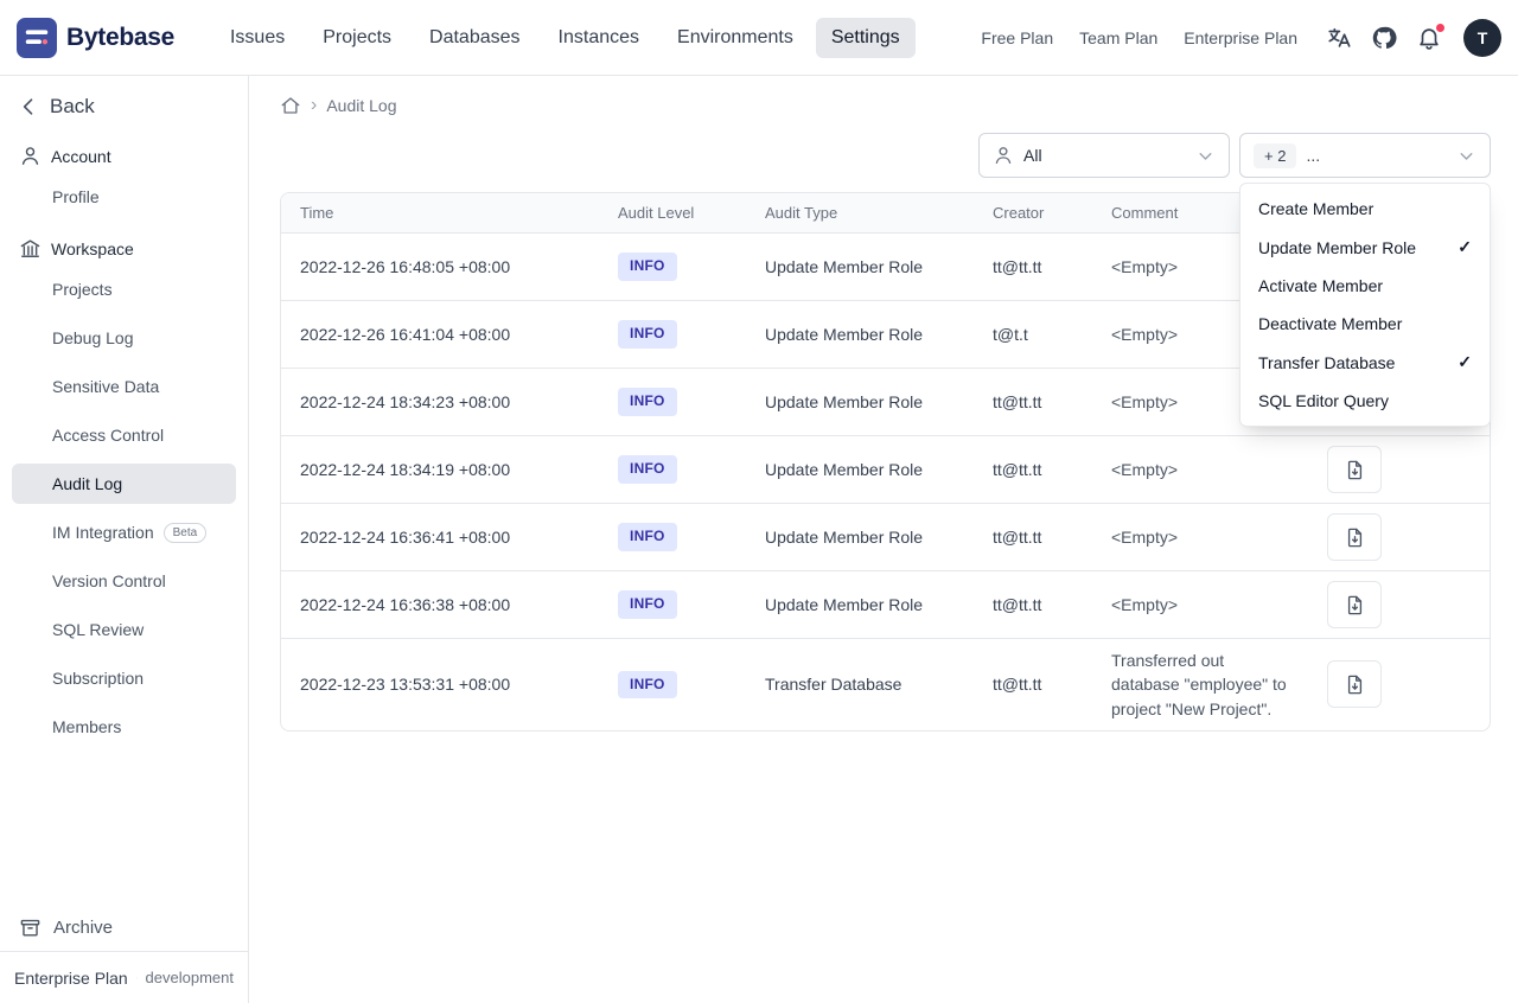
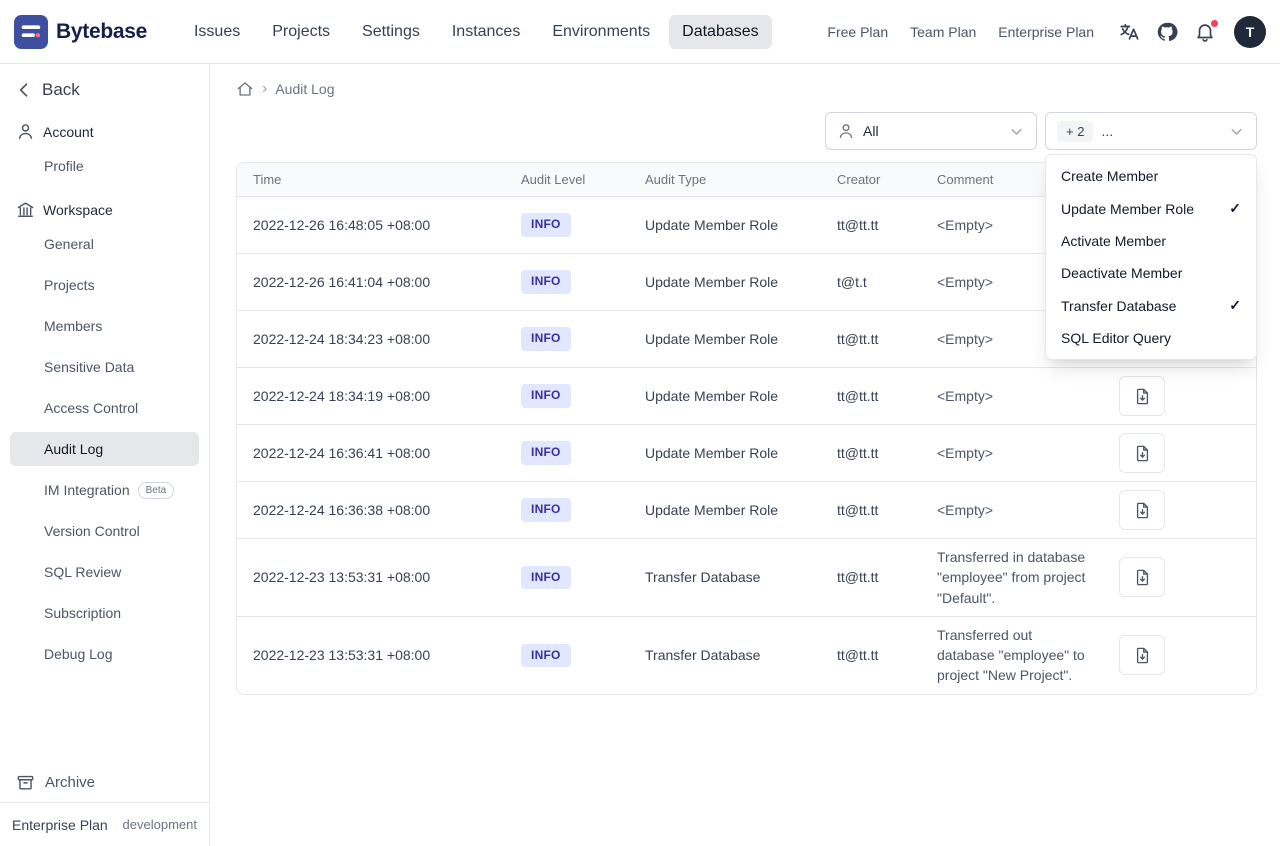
  Bytebase
  Issues
  Projects
- Databases
+ Settings
  Instances
  Environments
- Settings
+ Databases
  Free Plan
  Team Plan
  Enterprise Plan
  T
  Back
  Account
  Profile
  Workspace
+ General
  Projects
- Debug Log
+ Members
  Sensitive Data
  Access Control
  Audit Log
  IM Integration
  Beta
  Version Control
  SQL Review
  Subscription
- Members
+ Debug Log
  Archive
  Enterprise Plan
  development
  ›
  Audit Log
  All
  + 2
  ...
  Time	Audit Level	Audit Type	Creator	Comment
  2022-12-26 16:48:05 +08:00	INFO	Update Member Role	tt@tt.tt	<Empty>
  2022-12-26 16:41:04 +08:00	INFO	Update Member Role	t@t.t	<Empty>
  2022-12-24 18:34:23 +08:00	INFO	Update Member Role	tt@tt.tt	<Empty>
  2022-12-24 18:34:19 +08:00	INFO	Update Member Role	tt@tt.tt	<Empty>
  2022-12-24 16:36:41 +08:00	INFO	Update Member Role	tt@tt.tt	<Empty>
  2022-12-24 16:36:38 +08:00	INFO	Update Member Role	tt@tt.tt	<Empty>
+ 2022-12-23 13:53:31 +08:00	INFO	Transfer Database	tt@tt.tt	Transferred in database "employee" from project "Default".
  2022-12-23 13:53:31 +08:00	INFO	Transfer Database	tt@tt.tt	Transferred out database "employee" to project "New Project".
  Create Member
  Update Member Role
  ✓
  Activate Member
  Deactivate Member
  Transfer Database
  ✓
  SQL Editor Query
